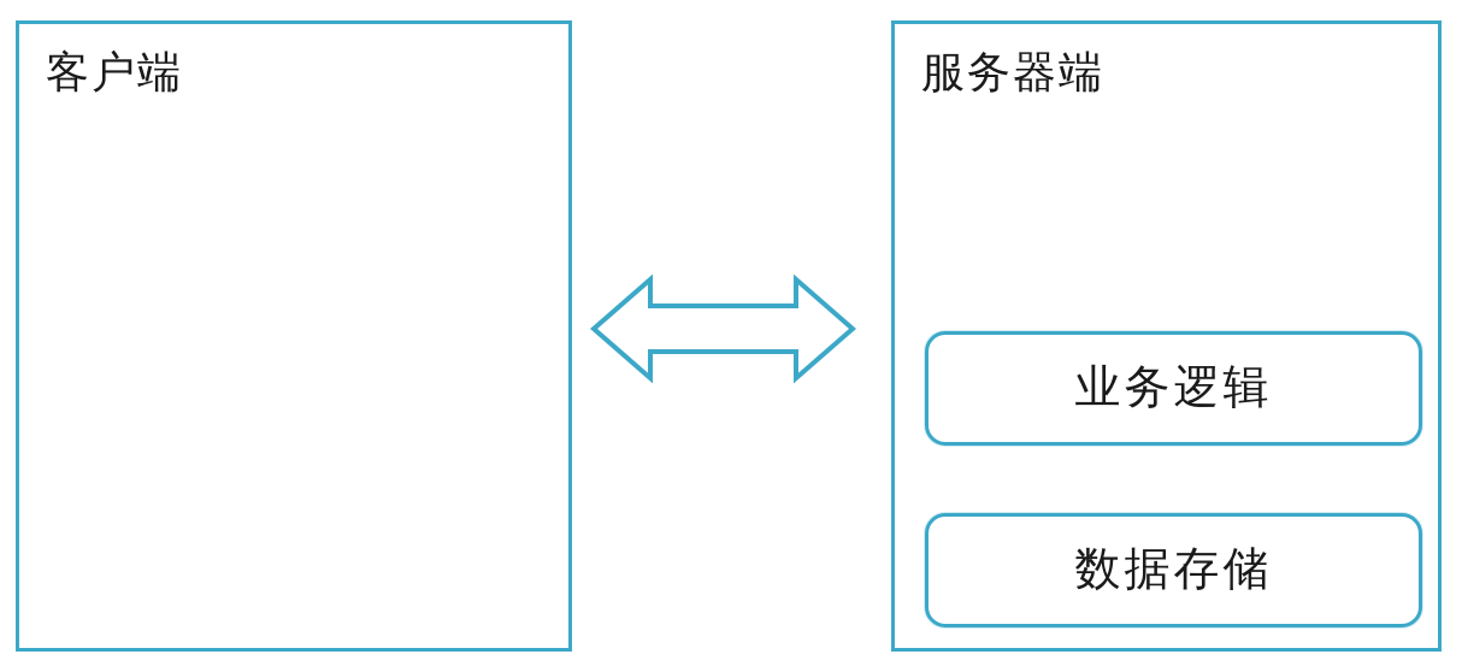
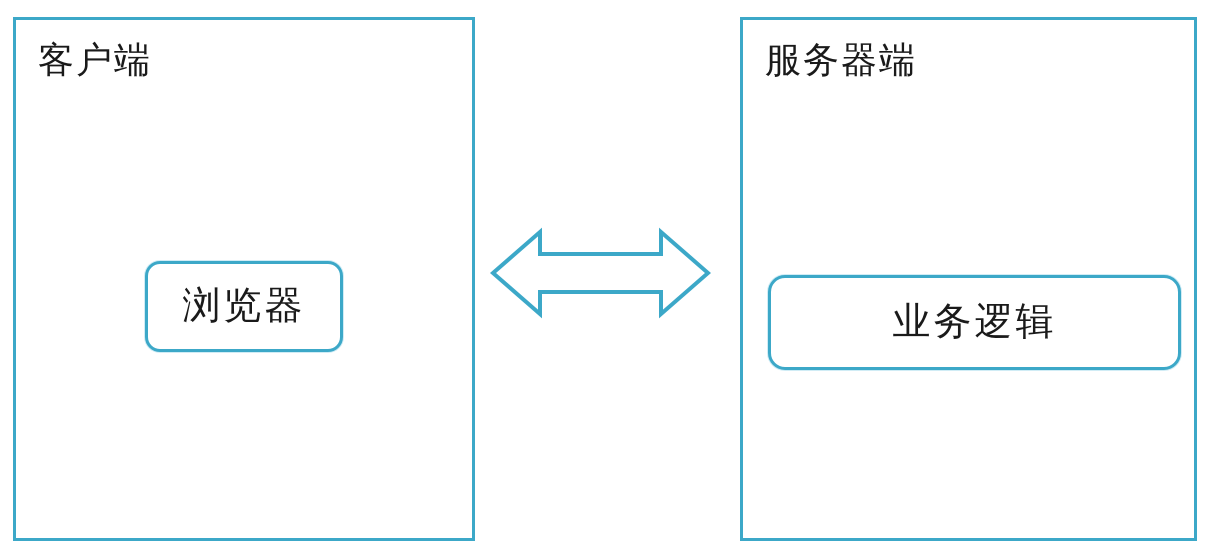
  客户端
+ 浏览器
  服务器端
  业务逻辑
- 数据存储
